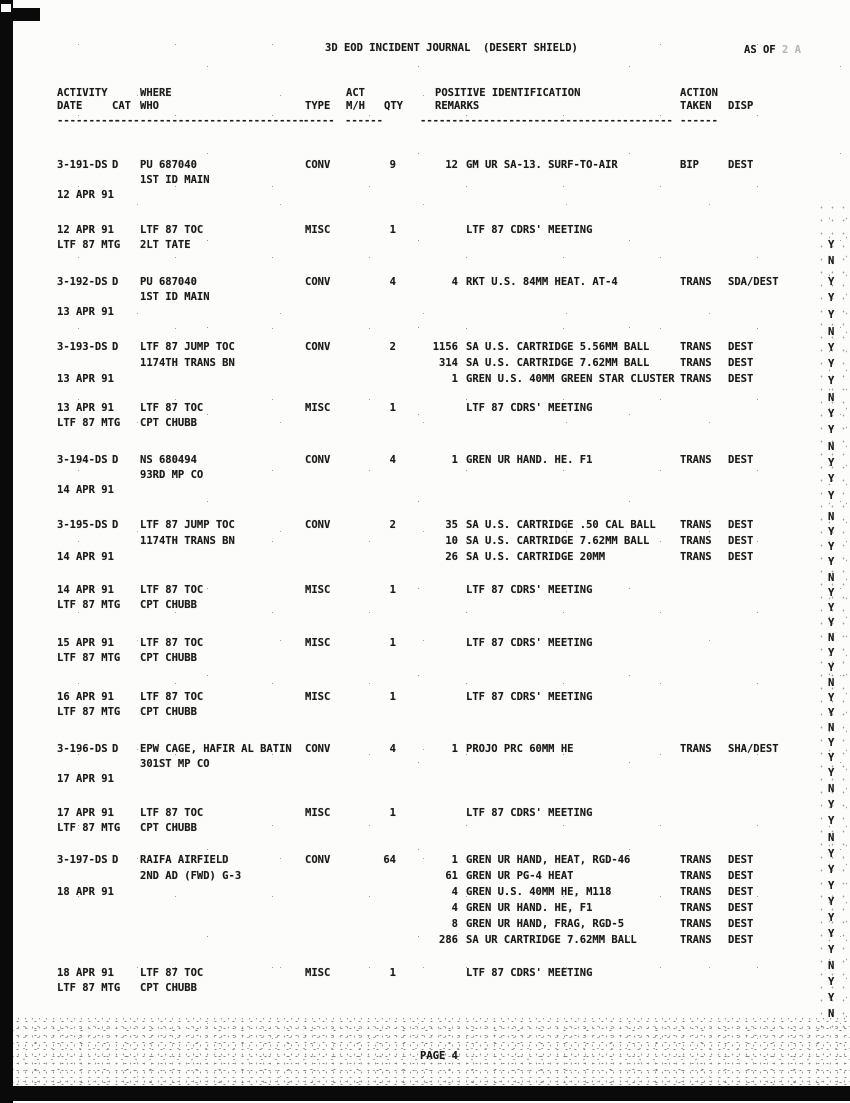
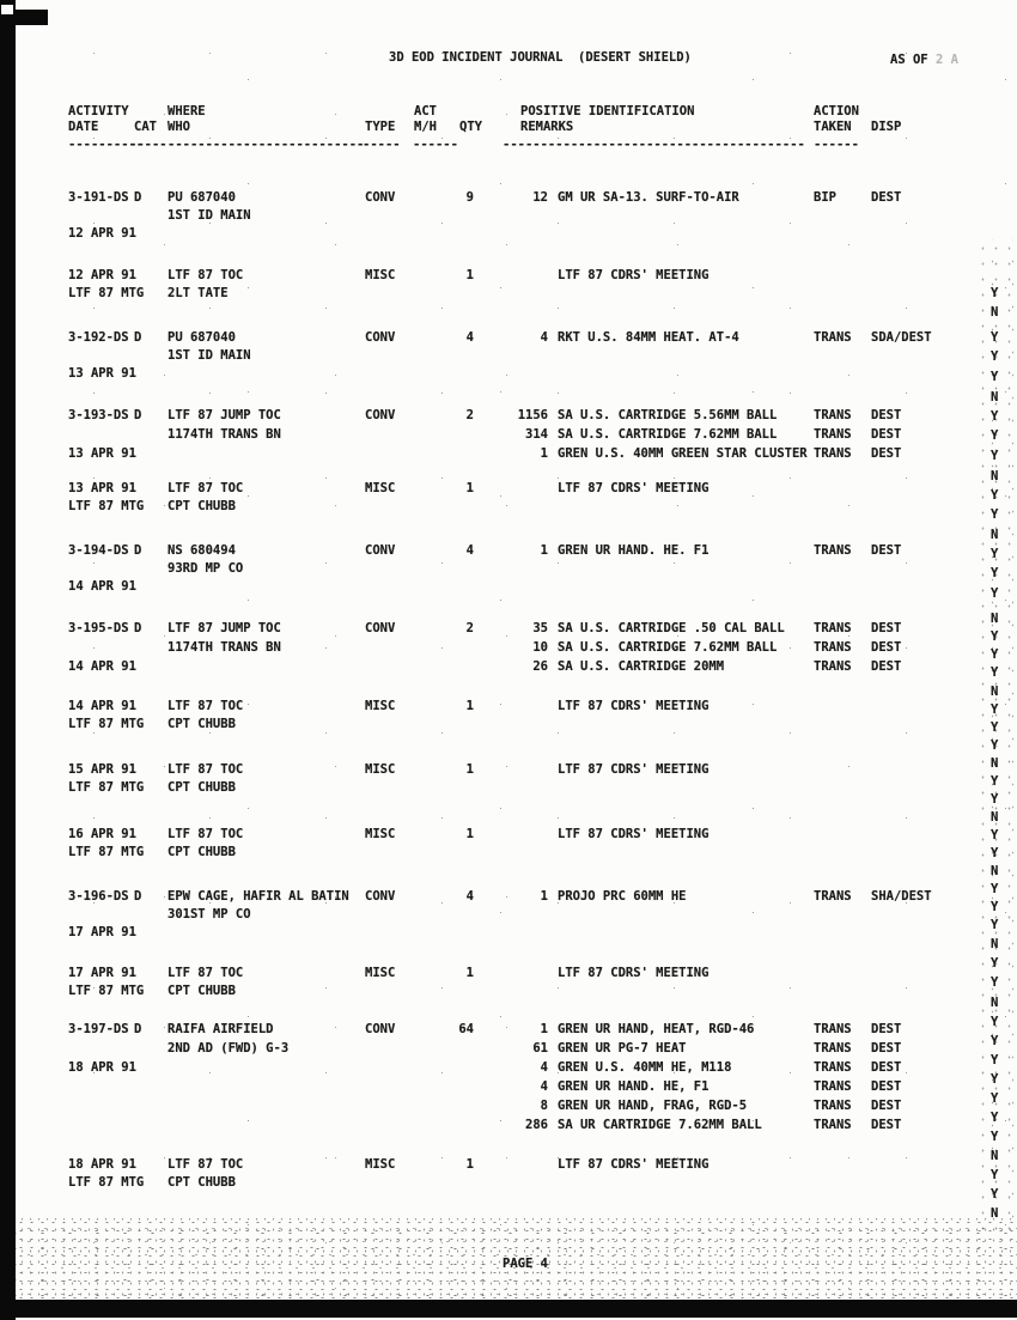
  3D EOD INCIDENT JOURNAL (DESERT SHIELD)
  AS OF 2 A
  ACTIVITY
  DATE
  CAT
  WHERE
  WHO
  TYPE
  ACT
  M/H
  QTY
  POSITIVE IDENTIFICATION
  REMARKS
  ACTION
  TAKEN
  DISP
  ----------
  -----
  --------------------------
  -----
  ------
  ----------------------------------------
  ------
  3-191-DS
  D
  PU 687040
  CONV
  9
  12
  GM UR SA-13. SURF-TO-AIR
  BIP
  DEST
  1ST ID MAIN
  12 APR 91
  12 APR 91
  LTF 87 TOC
  MISC
  1
  LTF 87 CDRS' MEETING
  LTF 87 MTG
  2LT TATE
  3-192-DS
  D
  PU 687040
  CONV
  4
  4
  RKT U.S. 84MM HEAT. AT-4
  TRANS
  SDA/DEST
  1ST ID MAIN
  13 APR 91
  3-193-DS
  D
  LTF 87 JUMP TOC
  CONV
  2
  1156
  SA U.S. CARTRIDGE 5.56MM BALL
  TRANS
  DEST
  1174TH TRANS BN
  314
  SA U.S. CARTRIDGE 7.62MM BALL
  TRANS
  DEST
  13 APR 91
  1
  GREN U.S. 40MM GREEN STAR CLUSTER
  TRANS
  DEST
  13 APR 91
  LTF 87 TOC
  MISC
  1
  LTF 87 CDRS' MEETING
  LTF 87 MTG
  CPT CHUBB
  3-194-DS
  D
  NS 680494
  CONV
  4
  1
  GREN UR HAND. HE. F1
  TRANS
  DEST
  93RD MP CO
  14 APR 91
  3-195-DS
  D
  LTF 87 JUMP TOC
  CONV
  2
  35
  SA U.S. CARTRIDGE .50 CAL BALL
  TRANS
  DEST
  1174TH TRANS BN
  10
  SA U.S. CARTRIDGE 7.62MM BALL
  TRANS
  DEST
  14 APR 91
  26
  SA U.S. CARTRIDGE 20MM
  TRANS
  DEST
  14 APR 91
  LTF 87 TOC
  MISC
  1
  LTF 87 CDRS' MEETING
  LTF 87 MTG
  CPT CHUBB
  15 APR 91
  LTF 87 TOC
  MISC
  1
  LTF 87 CDRS' MEETING
  LTF 87 MTG
  CPT CHUBB
  16 APR 91
  LTF 87 TOC
  MISC
  1
  LTF 87 CDRS' MEETING
  LTF 87 MTG
  CPT CHUBB
  3-196-DS
  D
  EPW CAGE, HAFIR AL BATIN
  CONV
  4
  1
  PROJO PRC 60MM HE
  TRANS
  SHA/DEST
  301ST MP CO
  17 APR 91
  17 APR 91
  LTF 87 TOC
  MISC
  1
  LTF 87 CDRS' MEETING
  LTF 87 MTG
  CPT CHUBB
  3-197-DS
  D
  RAIFA AIRFIELD
  CONV
  64
  1
  GREN UR HAND, HEAT, RGD-46
  TRANS
  DEST
  2ND AD (FWD) G-3
  61
- GREN UR PG-4 HEAT
+ GREN UR PG-7 HEAT
  TRANS
  DEST
  18 APR 91
  4
  GREN U.S. 40MM HE, M118
  TRANS
  DEST
  4
  GREN UR HAND. HE, F1
  TRANS
  DEST
  8
  GREN UR HAND, FRAG, RGD-5
  TRANS
  DEST
  286
  SA UR CARTRIDGE 7.62MM BALL
  TRANS
  DEST
  18 APR 91
  LTF 87 TOC
  MISC
  1
  LTF 87 CDRS' MEETING
  LTF 87 MTG
  CPT CHUBB
  Y
  N
  Y
  Y
  Y
  N
  Y
  Y
  Y
  N
  Y
  Y
  N
  Y
  Y
  Y
  N
  Y
  Y
  Y
  N
  Y
  Y
  Y
  N
  Y
  Y
  N
  Y
  Y
  N
  Y
  Y
  Y
  N
  Y
  Y
  N
  Y
  Y
  Y
  Y
  Y
  Y
  Y
  N
  Y
  Y
  N
  PAGE 4
